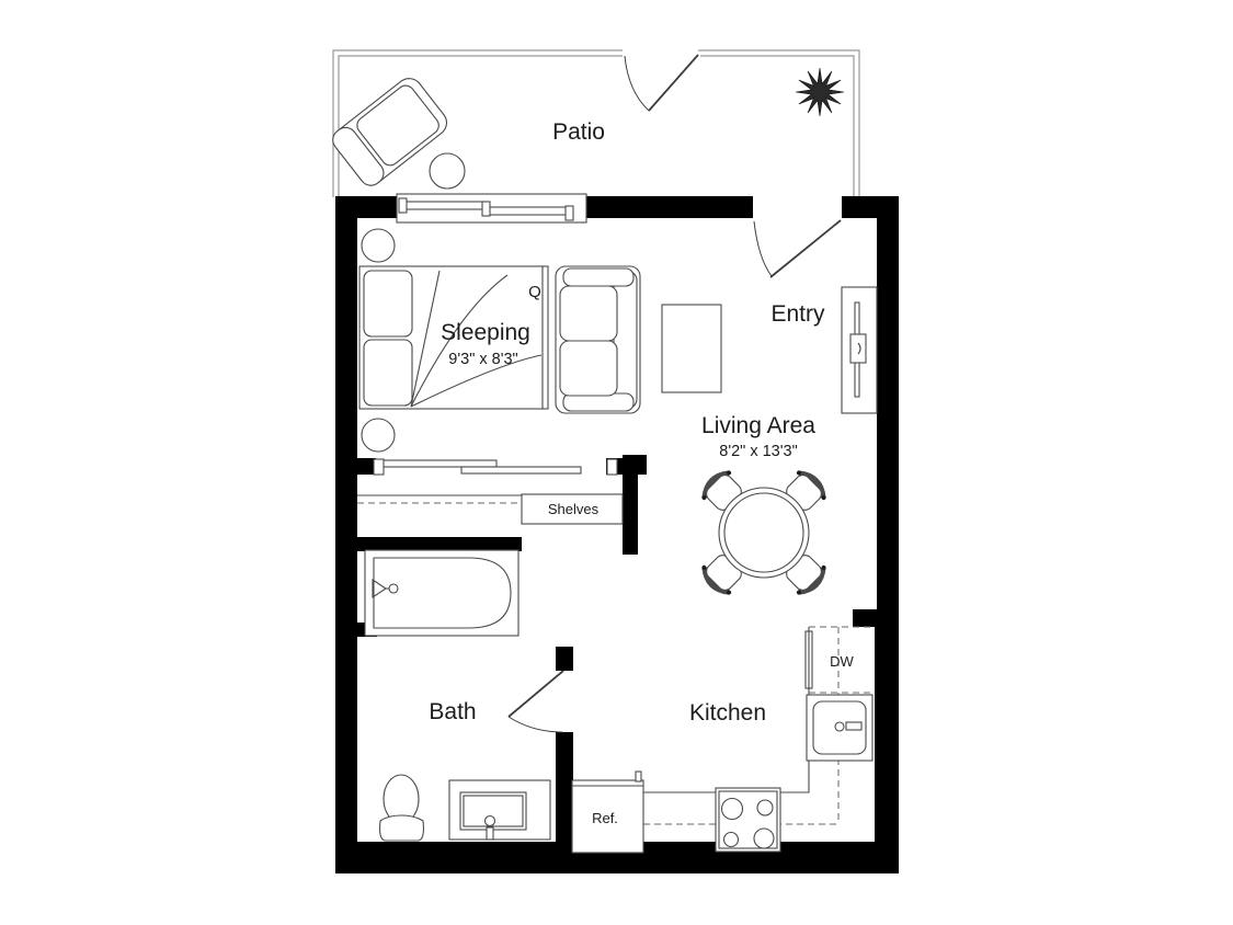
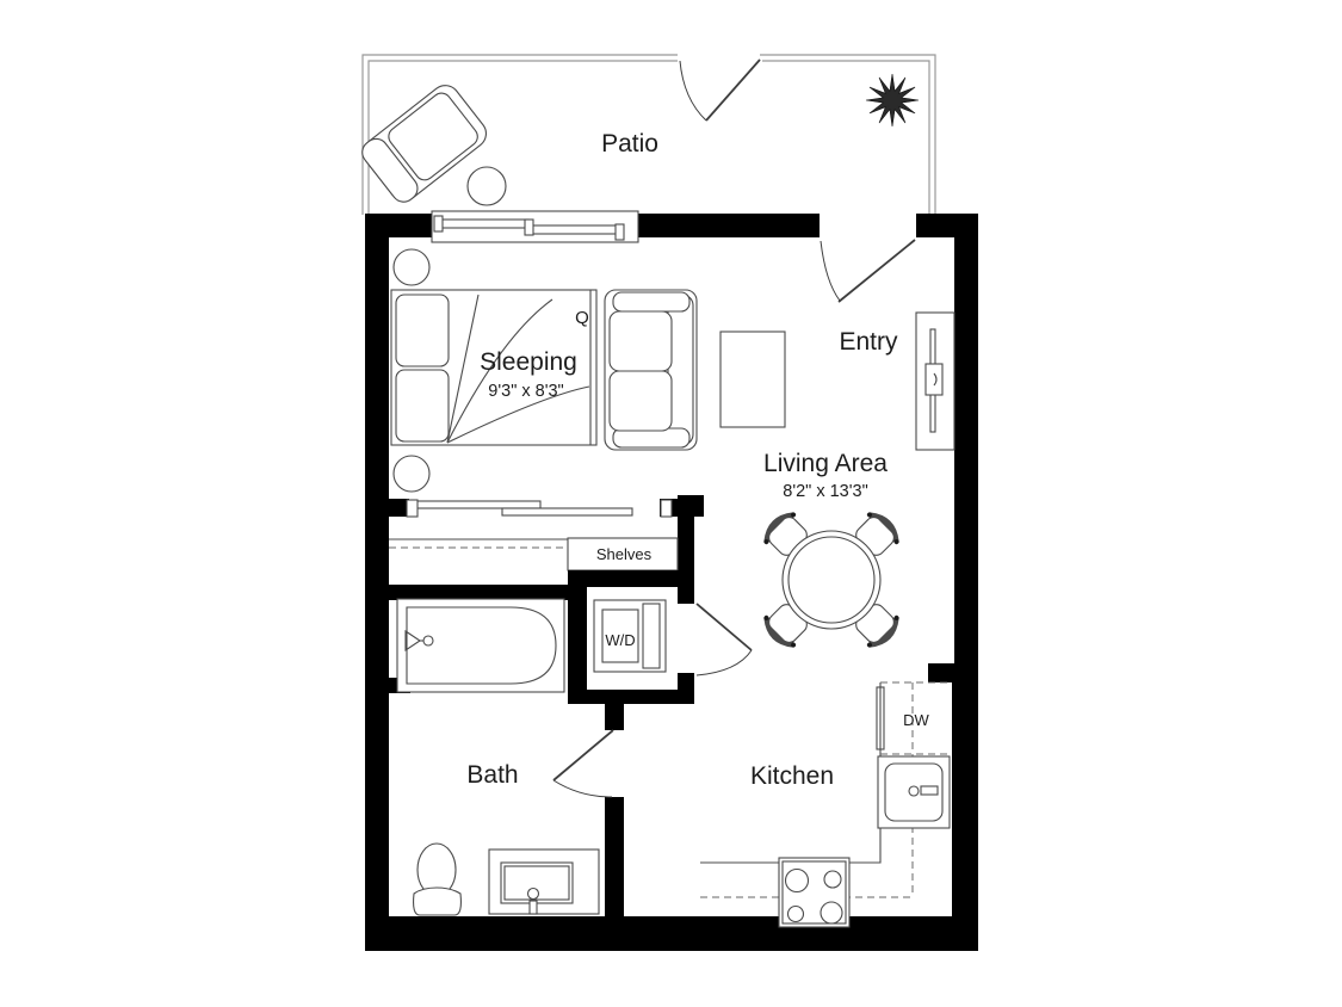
  Patio
  Q
  Sleeping
  9'3" x 8'3"
  Shelves
+ W/D
  Bath
  Entry
  Living Area
  8'2" x 13'3"
  Kitchen
  DW
- Ref.
